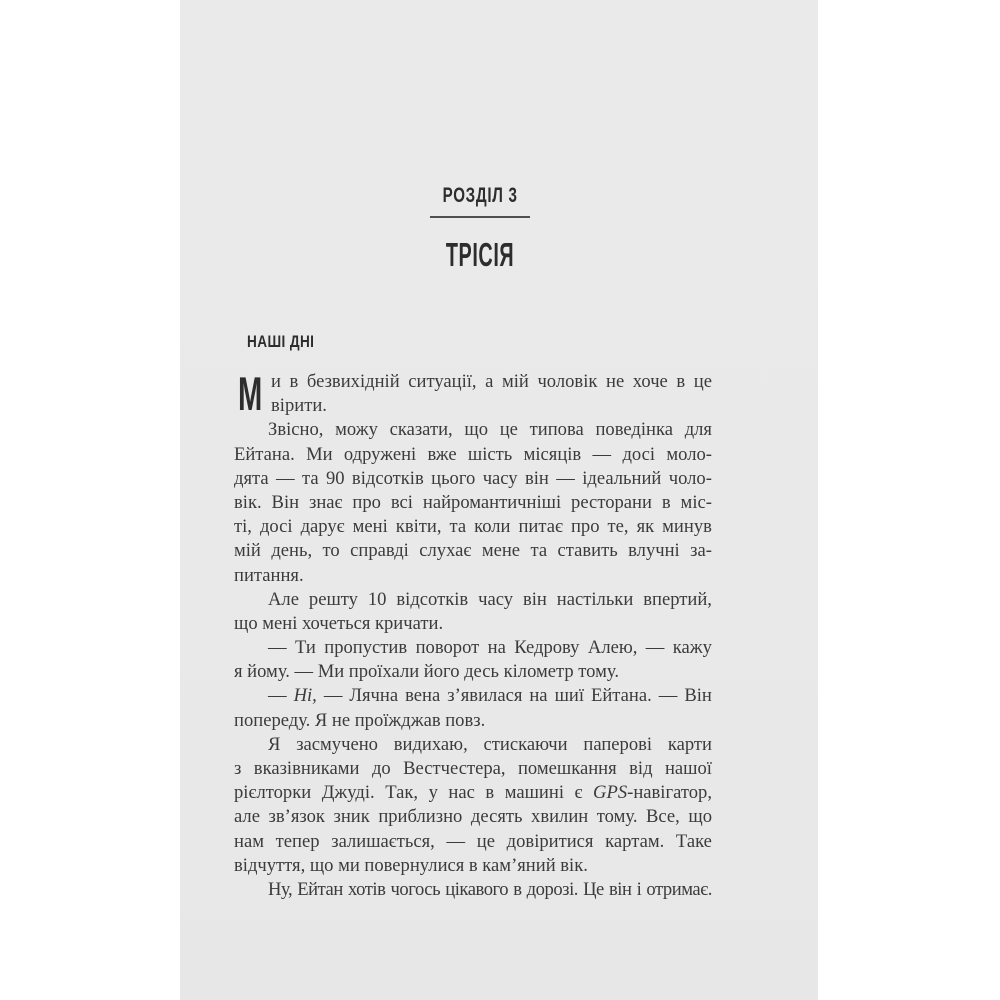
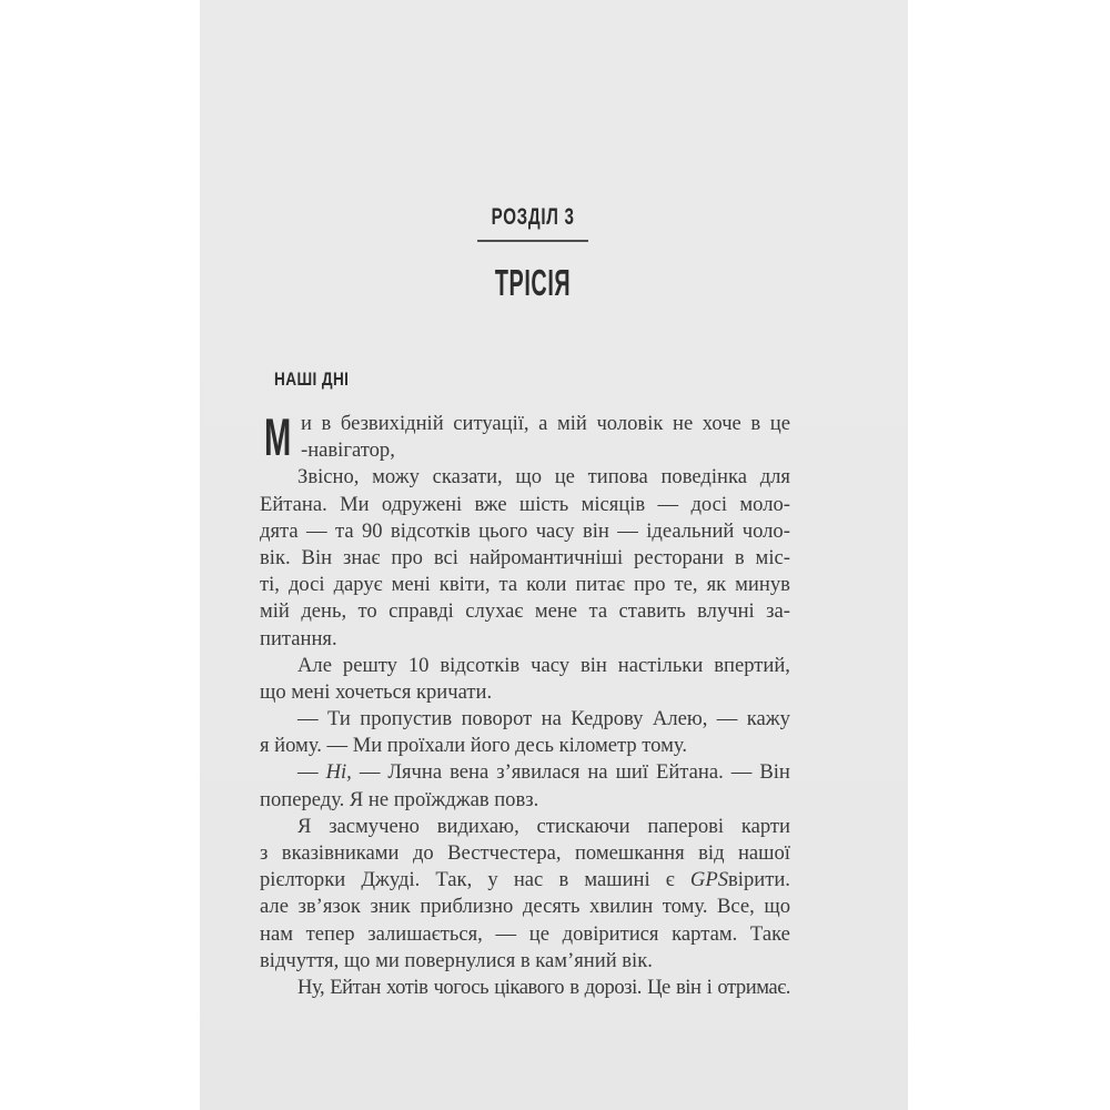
  РОЗДІЛ 3
  ТРІСІЯ
  НАШІ ДНІ
  М
  и
  в
  безвихідній
  ситуації,
  а
  мій
  чоловік
  не
  хоче
  в
  це
- вірити.
+ -навігатор,
  Звісно,
  можу
  сказати,
  що
  це
  типова
  поведінка
  для
  Ейтана.
  Ми
  одружені
  вже
  шість
  місяців
  —
  досі
  моло-
  дята
  —
  та
  90
  відсотків
  цього
  часу
  він
  —
  ідеальний
  чоло-
  вік.
  Він
  знає
  про
  всі
  найромантичніші
  ресторани
  в
  міс-
  ті,
  досі
  дарує
  мені
  квіти,
  та
  коли
  питає
  про
  те,
  як
  минув
  мій
  день,
  то
  справді
  слухає
  мене
  та
  ставить
  влучні
  за-
  питання.
  Але
  решту
  10
  відсотків
  часу
  він
  настільки
  впертий,
  що
  мені
  хочеться
  кричати.
  —
  Ти
  пропустив
  поворот
  на
  Кедрову
  Алею,
  —
  кажу
  я
  йому.
  —
  Ми
  проїхали
  його
  десь
  кілометр
  тому.
  —
  Ні,
  —
  Лячна
  вена
  з’явилася
  на
  шиї
  Ейтана.
  —
  Він
  попереду.
  Я
  не
  проїжджав
  повз.
  Я
  засмучено
  видихаю,
  стискаючи
  паперові
  карти
  з
  вказівниками
  до
  Вестчестера,
  помешкання
  від
  нашої
  рієлторки
  Джуді.
  Так,
  у
  нас
  в
  машині
  є
- GPS-навігатор,
+ GPSвірити.
  але
  зв’язок
  зник
  приблизно
  десять
  хвилин
  тому.
  Все,
  що
  нам
  тепер
  залишається,
  —
  це
  довіритися
  картам.
  Таке
  відчуття,
  що
  ми
  повернулися
  в
  кам’яний
  вік.
  Ну,
  Ейтан
  хотів
  чогось
  цікавого
  в
  дорозі.
  Це
  він
  і
  отримає.
